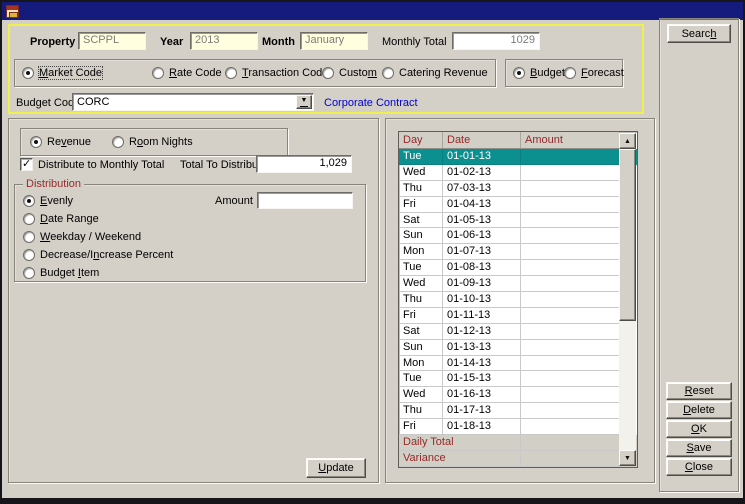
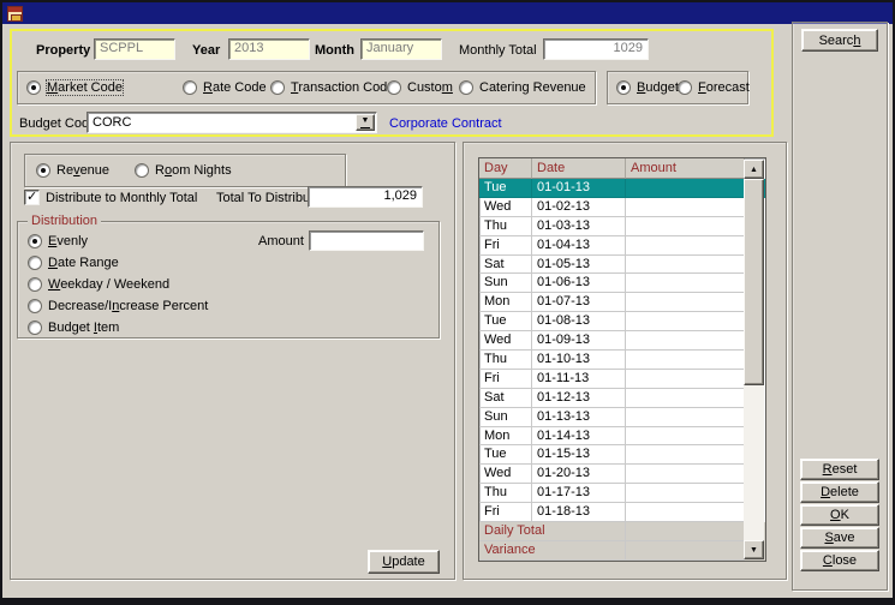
  Property
  SCPPL
  Year
  2013
  Month
  January
  Monthly Total
  1029
  Market Code
  Rate Code
  Transaction Cod
  Custom
  Catering Revenue
  Budge
  Forecast
  Budget Co
  CORC
  Corporate Contract
  Revenue
  Room Nights
  Distribute to Monthly Total
  Total To Distribu
  1,029
  Distribution
  Evenly
  Date Range
  Weekday / Weekend
  Decrease/Increase Percent
  Budget Item
  Amount
  Update
  Day
  Date
  Amount
  Tue
  01-01-13
  Wed
  01-02-13
  Thu
- 07-03-13
+ 01-03-13
  Fri
  01-04-13
  Sat
  01-05-13
  Sun
  01-06-13
  Mon
  01-07-13
  Tue
  01-08-13
  Wed
  01-09-13
  Thu
  01-10-13
  Fri
  01-11-13
  Sat
  01-12-13
  Sun
  01-13-13
  Mon
  01-14-13
  Tue
  01-15-13
  Wed
- 01-16-13
+ 01-20-13
  Thu
  01-17-13
  Fri
  01-18-13
  Daily Total
  Variance
  Search
  Reset
  Delete
  OK
  Save
  Close
